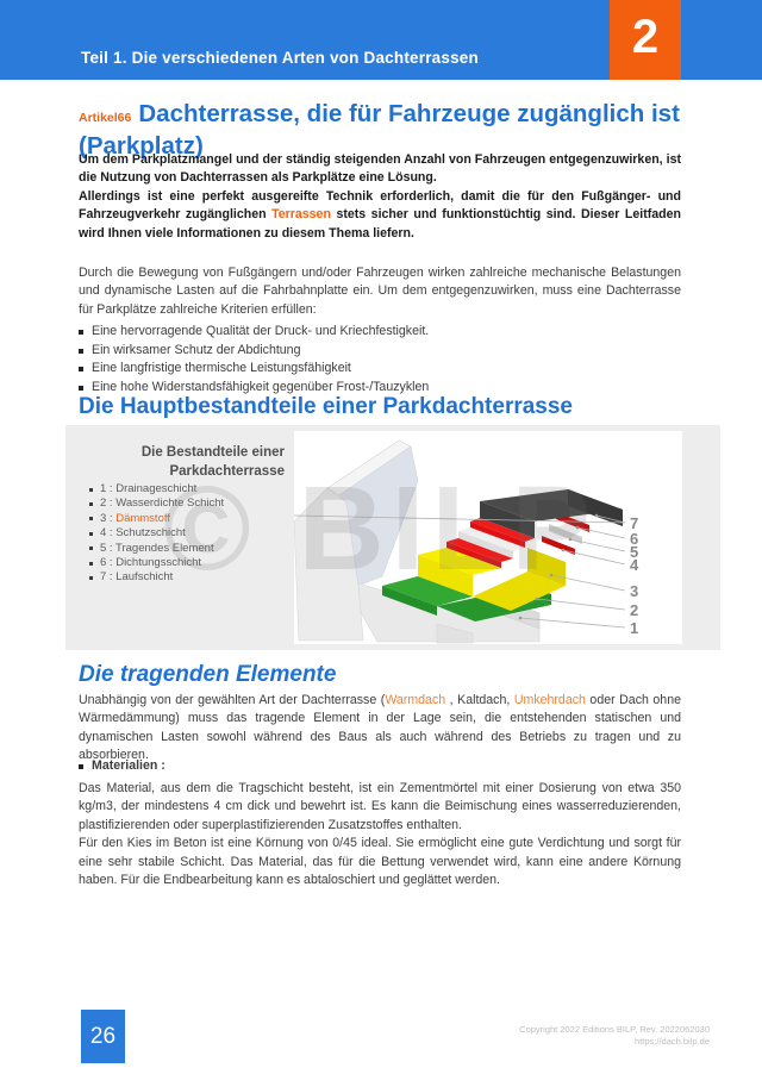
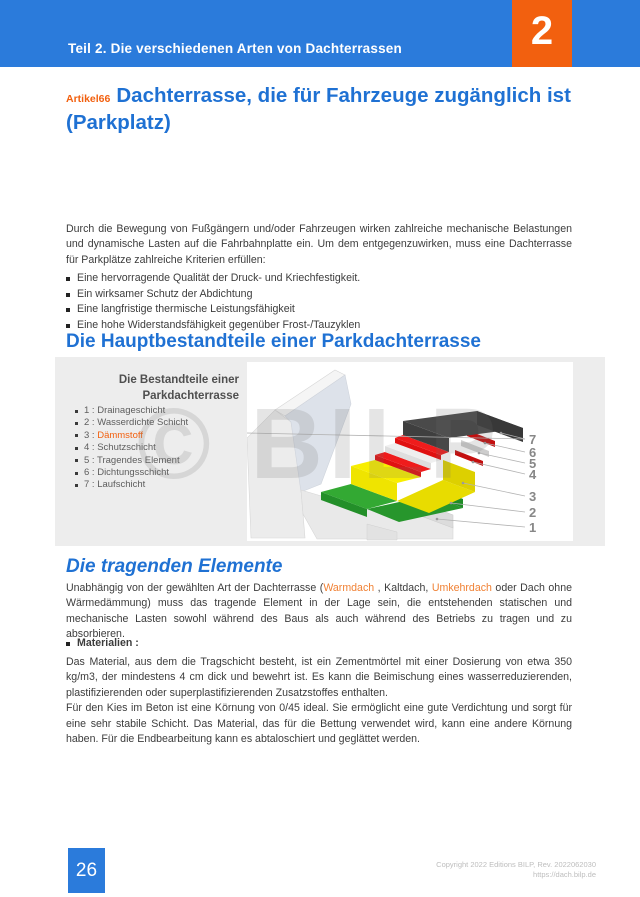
- Teil 1. Die verschiedenen Arten von Dachterrassen
+ Teil 2. Die verschiedenen Arten von Dachterrassen
  2
  Artikel66 Dachterrasse, die für Fahrzeuge zugänglich ist (Parkplatz)
- Um dem Parkplatzmangel und der ständig steigenden Anzahl von Fahrzeugen entgegenzuwirken, ist die Nutzung von Dachterrassen als Parkplätze eine Lösung.
- Allerdings ist eine perfekt ausgereifte Technik erforderlich, damit die für den Fußgänger- und Fahrzeugverkehr zugänglichen Terrassen stets sicher und funktionstüchtig sind. Dieser Leitfaden wird Ihnen viele Informationen zu diesem Thema liefern.
  Durch die Bewegung von Fußgängern und/oder Fahrzeugen wirken zahlreiche mechanische Belastungen und dynamische Lasten auf die Fahrbahnplatte ein. Um dem entgegenzuwirken, muss eine Dachterrasse für Parkplätze zahlreiche Kriterien erfüllen:
  Eine hervorragende Qualität der Druck- und Kriechfestigkeit.
  Ein wirksamer Schutz der Abdichtung
  Eine langfristige thermische Leistungsfähigkeit
  Eine hohe Widerstandsfähigkeit gegenüber Frost-/Tauzyklen
  Die Hauptbestandteile einer Parkdachterrasse
  Die Bestandteile einer
  Parkdachterrasse
  1 : Drainageschicht
  2 : Wasserdichte Schicht
  3 : Dämmstoff
  4 : Schutzschicht
  5 : Tragendes Element
  6 : Dichtungsschicht
  7 : Laufschicht
  7
  6
  5
  4
  3
  2
  1
  © BILP
  Die tragenden Elemente
- Unabhängig von der gewählten Art der Dachterrasse (Warmdach , Kaltdach, Umkehrdach oder Dach ohne Wärmedämmung) muss das tragende Element in der Lage sein, die entstehenden statischen und dynamischen Lasten sowohl während des Baus als auch während des Betriebs zu tragen und zu absorbieren.
+ Unabhängig von der gewählten Art der Dachterrasse (Warmdach , Kaltdach, Umkehrdach oder Dach ohne Wärmedämmung) muss das tragende Element in der Lage sein, die entstehenden statischen und mechanische Lasten sowohl während des Baus als auch während des Betriebs zu tragen und zu absorbieren.
  Materialien :
  Das Material, aus dem die Tragschicht besteht, ist ein Zementmörtel mit einer Dosierung von etwa 350 kg/m3, der mindestens 4 cm dick und bewehrt ist. Es kann die Beimischung eines wasserreduzierenden, plastifizierenden oder superplastifizierenden Zusatzstoffes enthalten.
  Für den Kies im Beton ist eine Körnung von 0/45 ideal. Sie ermöglicht eine gute Verdichtung und sorgt für eine sehr stabile Schicht. Das Material, das für die Bettung verwendet wird, kann eine andere Körnung haben. Für die Endbearbeitung kann es abtaloschiert und geglättet werden.
  26
  Copyright 2022 Editions BILP, Rev. 2022062030
  https://dach.bilp.de
